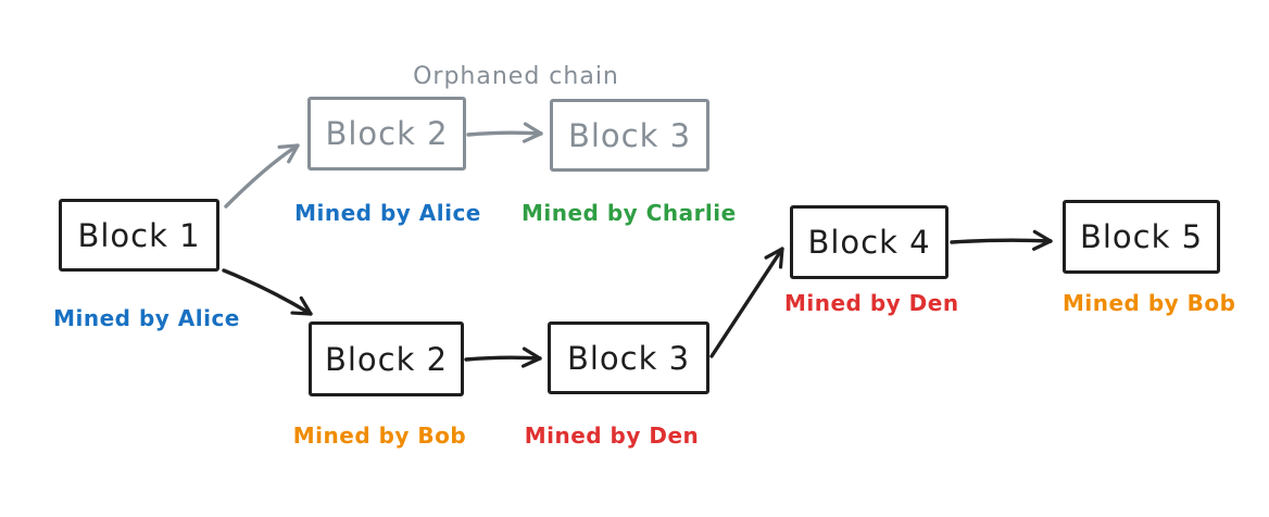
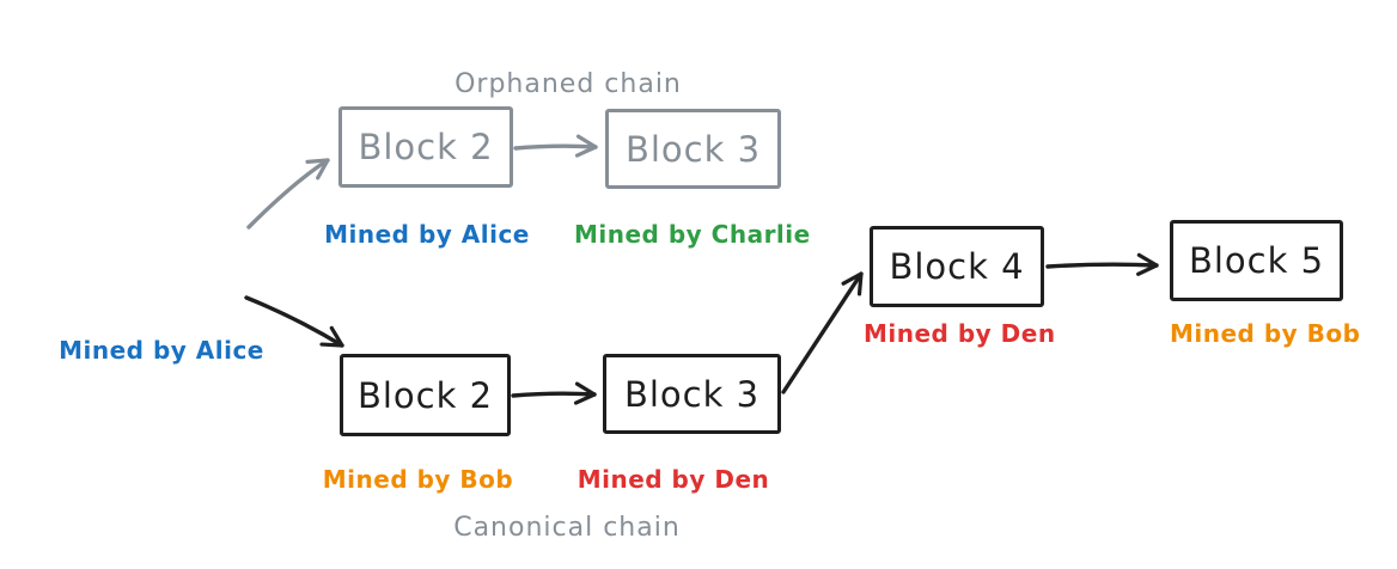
  Orphaned chain
- Block 1
  Mined by Alice
  Block 2
  Mined by Alice
  Block 3
  Mined by Charlie
  Block 2
  Mined by Bob
  Block 3
  Mined by Den
  Block 4
  Mined by Den
  Block 5
  Mined by Bob
+ Canonical chain
